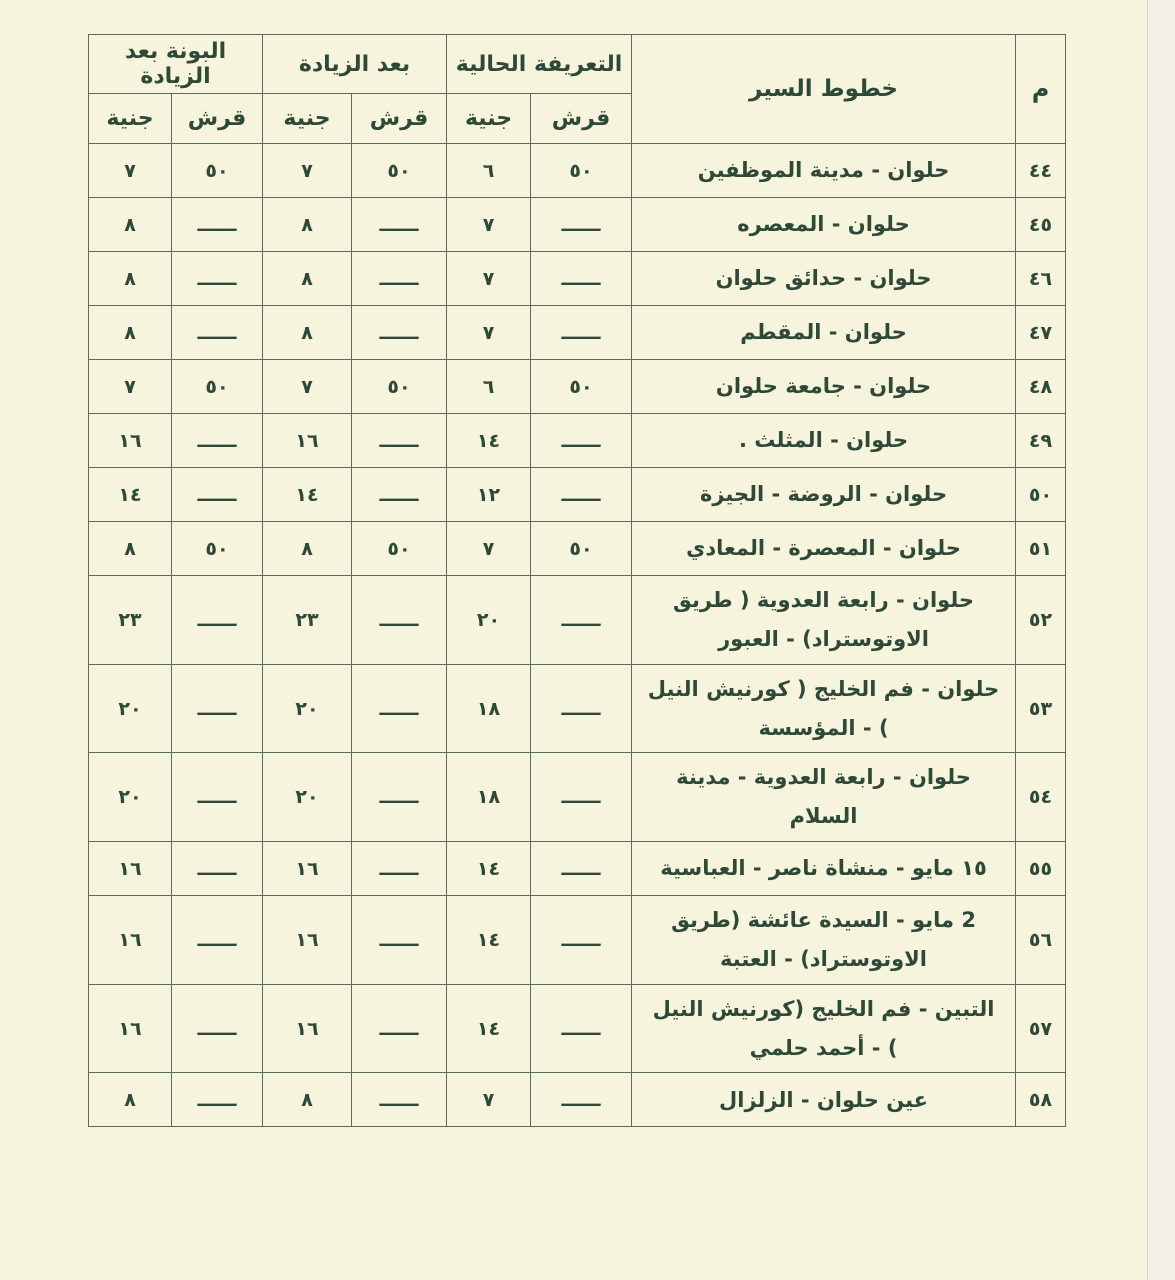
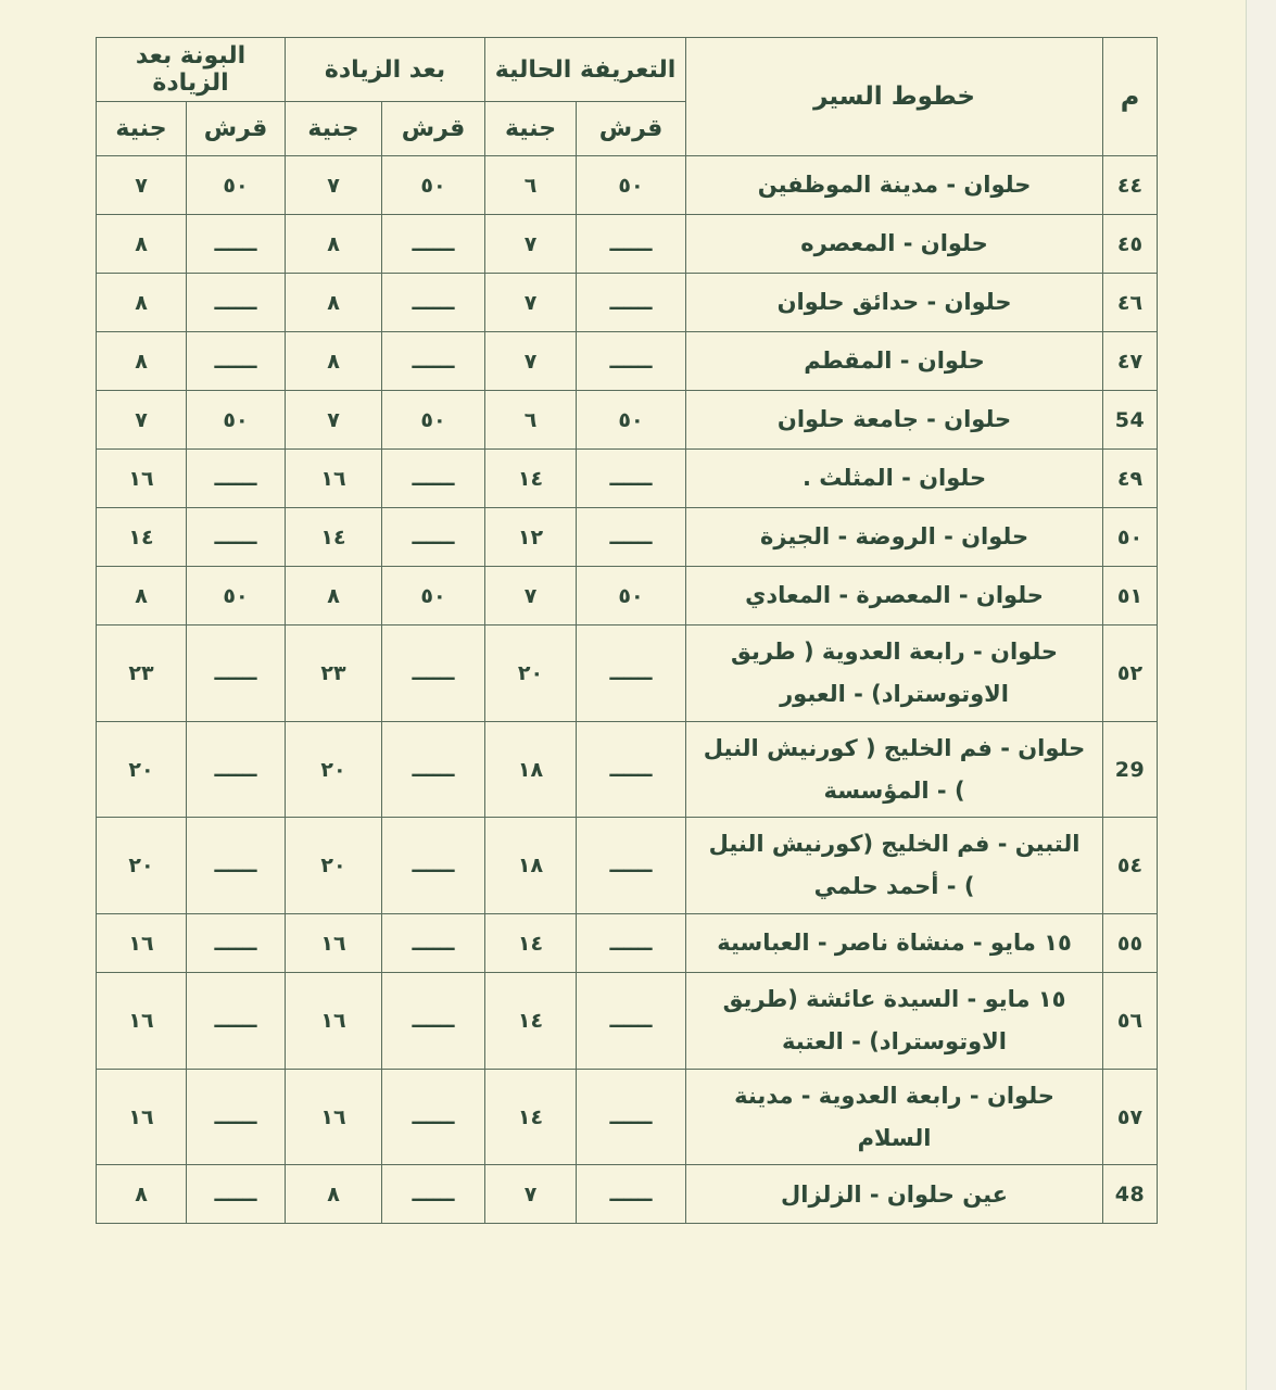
  م	خطوط السير	التعريفة الحالية	بعد الزيادة	البونة بعد الزيادة
  قرش	جنية	قرش	جنية	قرش	جنية
  ٤٤	حلوان - مدينة الموظفين	٥٠	٦	٥٠	٧	٥٠	٧
  ٤٥	حلوان - المعصره	ــــــ	٧	ــــــ	٨	ــــــ	٨
  ٤٦	حلوان - حدائق حلوان	ــــــ	٧	ــــــ	٨	ــــــ	٨
  ٤٧	حلوان - المقطم	ــــــ	٧	ــــــ	٨	ــــــ	٨
- ٤٨	حلوان - جامعة حلوان	٥٠	٦	٥٠	٧	٥٠	٧
+ 54	حلوان - جامعة حلوان	٥٠	٦	٥٠	٧	٥٠	٧
  ٤٩	حلوان - المثلث .	ــــــ	١٤	ــــــ	١٦	ــــــ	١٦
  ٥٠	حلوان - الروضة - الجيزة	ــــــ	١٢	ــــــ	١٤	ــــــ	١٤
  ٥١	حلوان - المعصرة - المعادي	٥٠	٧	٥٠	٨	٥٠	٨
  ٥٢	حلوان - رابعة العدوية ( طريق الاوتوستراد) - العبور	ــــــ	٢٠	ــــــ	٢٣	ــــــ	٢٣
- ٥٣	حلوان - فم الخليج ( كورنيش النيل ) - المؤسسة	ــــــ	١٨	ــــــ	٢٠	ــــــ	٢٠
+ 29	حلوان - فم الخليج ( كورنيش النيل ) - المؤسسة	ــــــ	١٨	ــــــ	٢٠	ــــــ	٢٠
- ٥٤	حلوان - رابعة العدوية - مدينة السلام	ــــــ	١٨	ــــــ	٢٠	ــــــ	٢٠
+ ٥٤	التبين - فم الخليج (كورنيش النيل ) - أحمد حلمي	ــــــ	١٨	ــــــ	٢٠	ــــــ	٢٠
  ٥٥	١٥ مايو - منشاة ناصر - العباسية	ــــــ	١٤	ــــــ	١٦	ــــــ	١٦
- ٥٦	2 مايو - السيدة عائشة (طريق الاوتوستراد) - العتبة	ــــــ	١٤	ــــــ	١٦	ــــــ	١٦
+ ٥٦	١٥ مايو - السيدة عائشة (طريق الاوتوستراد) - العتبة	ــــــ	١٤	ــــــ	١٦	ــــــ	١٦
- ٥٧	التبين - فم الخليج (كورنيش النيل ) - أحمد حلمي	ــــــ	١٤	ــــــ	١٦	ــــــ	١٦
+ ٥٧	حلوان - رابعة العدوية - مدينة السلام	ــــــ	١٤	ــــــ	١٦	ــــــ	١٦
- ٥٨	عين حلوان - الزلزال	ــــــ	٧	ــــــ	٨	ــــــ	٨
+ 48	عين حلوان - الزلزال	ــــــ	٧	ــــــ	٨	ــــــ	٨
